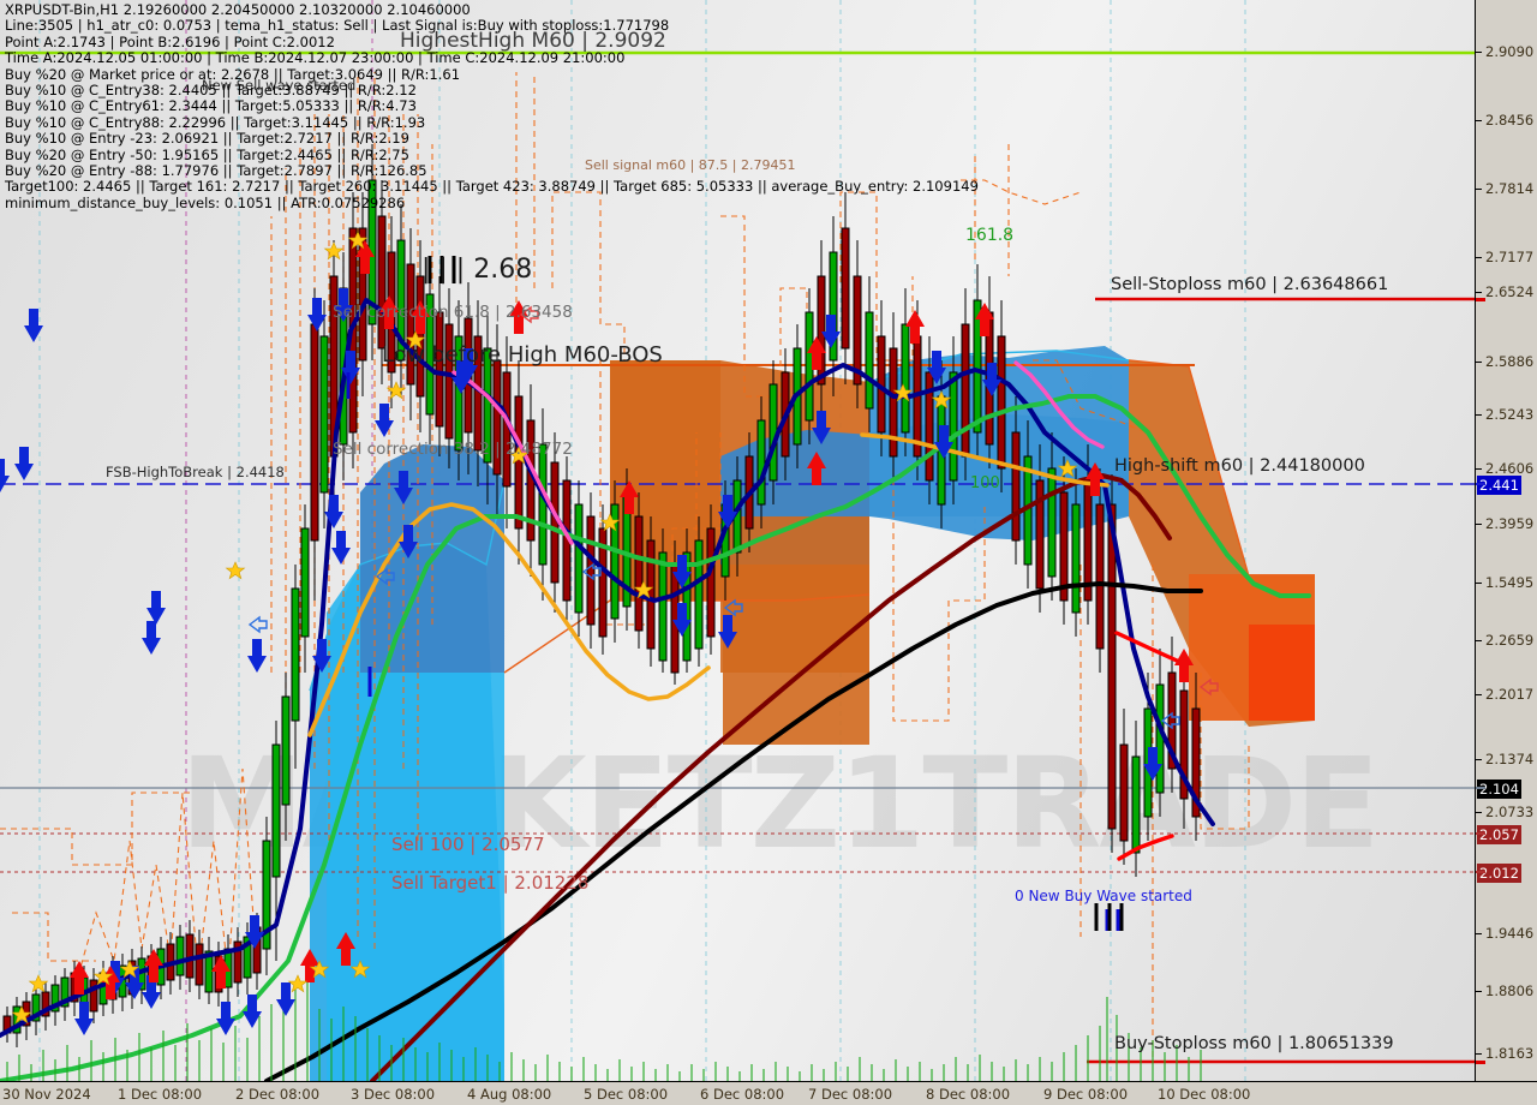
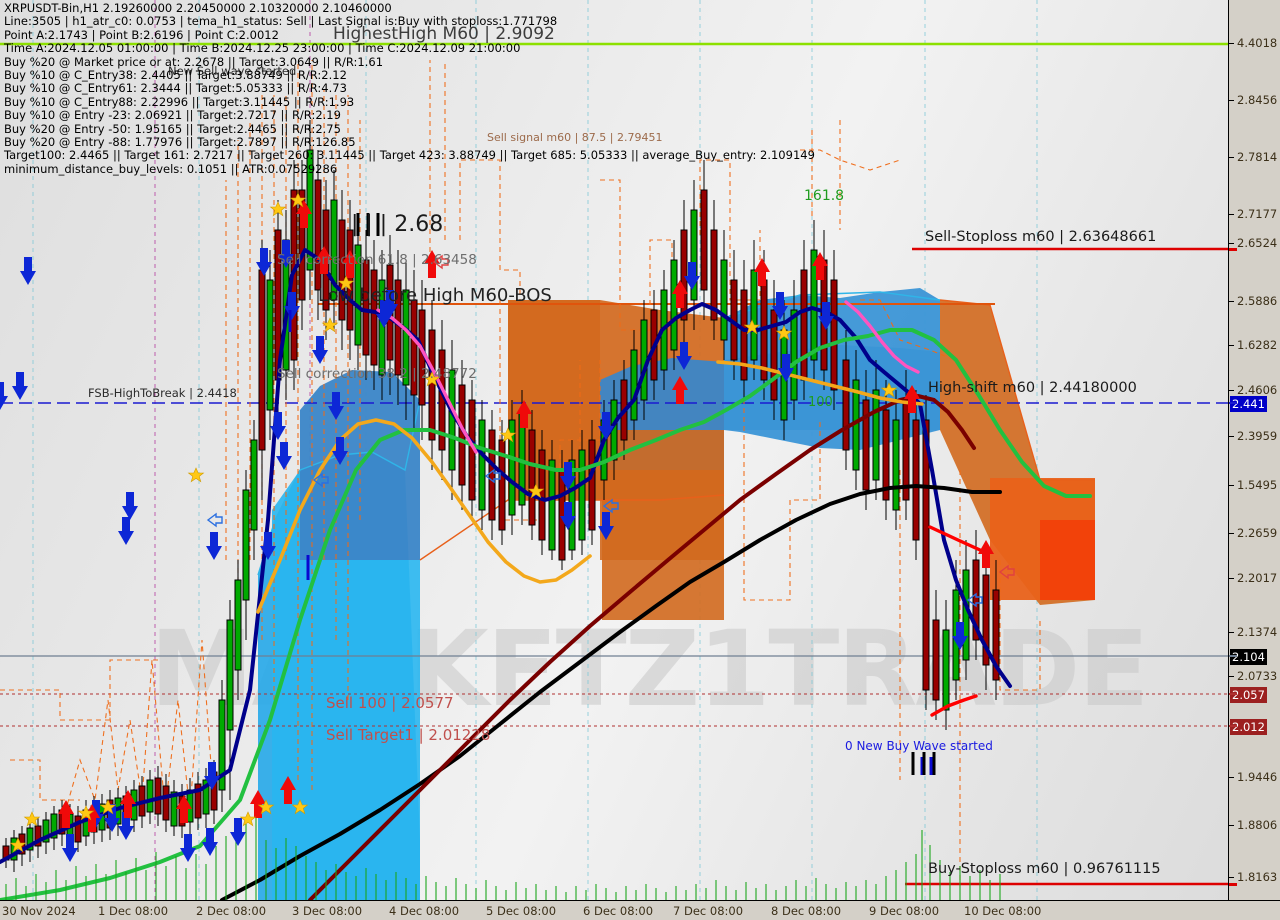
  MKETZ1TRDE
  HighestHigh M60 | 2.9092
  New Sell wave started
  Sell-Stoploss m60 | 2.63648661
- Buy-Stoploss m60 | 1.80651339
+ Buy-Stoploss m60 | 0.96761115
  High-shift m60 | 2.44180000
  FSB-HighToBreak | 2.4418
  Sell correction 61.8 | 2.63458
  Sell correction 38.2 | 2.48772
  Low before High M60-BOS
  | | | 2.68
  161.8
  100
  Sell 100 | 2.0577
  Sell Target1 | 2.01228
  0 New Buy Wave started
  Sell signal m60 | 87.5 | 2.79451
  XRPUSDT-Bin,H1 2.19260000 2.20450000 2.10320000 2.10460000
  Line:3505 | h1_atr_c0: 0.0753 | tema_h1_status: Sell | Last Signal is:Buy with stoploss:1.771798
  Point A:2.1743 | Point B:2.6196 | Point C:2.0012
- Time A:2024.12.05 01:00:00 | Time B:2024.12.07 23:00:00 | Time C:2024.12.09 21:00:00
+ Time A:2024.12.05 01:00:00 | Time B:2024.12.25 23:00:00 | Time C:2024.12.09 21:00:00
  Buy %20 @ Market price or at: 2.2678 || Target:3.0649 || R/R:1.61
  Buy %10 @ C_Entry38: 2.4405 || Target:3.88749 || R/R:2.12
  Buy %10 @ C_Entry61: 2.3444 || Target:5.05333 || R/R:4.73
  Buy %10 @ C_Entry88: 2.22996 || Target:3.11445 || R/R:1.93
  Buy %10 @ Entry -23: 2.06921 || Target:2.7217 || R/R:2.19
  Buy %20 @ Entry -50: 1.95165 || Target:2.4465 || R/R:2.75
  Buy %20 @ Entry -88: 1.77976 || Target:2.7897 || R/R:126.85
  Target100: 2.4465 || Target 161: 2.7217 || Target 260: 3.11445 || Target 423: 3.88749 || Target 685: 5.05333 || average_Buy_entry: 2.109149
  minimum_distance_buy_levels: 0.1051 || ATR:0.07529286
- 2.9090
+ 4.4018
  2.8456
  2.7814
  2.7177
  2.6524
  2.5886
- 2.5243
+ 1.6282
  2.4606
  2.3959
  1.5495
  2.2659
  2.2017
  2.1374
  2.0733
  1.9446
  1.8806
  1.8163
  2.441
  2.104
  2.057
  2.012
  30 Nov 2024
  1 Dec 08:00
  2 Dec 08:00
  3 Dec 08:00
- 4 Aug 08:00
+ 4 Dec 08:00
  5 Dec 08:00
  6 Dec 08:00
  7 Dec 08:00
  8 Dec 08:00
  9 Dec 08:00
  10 Dec 08:00
